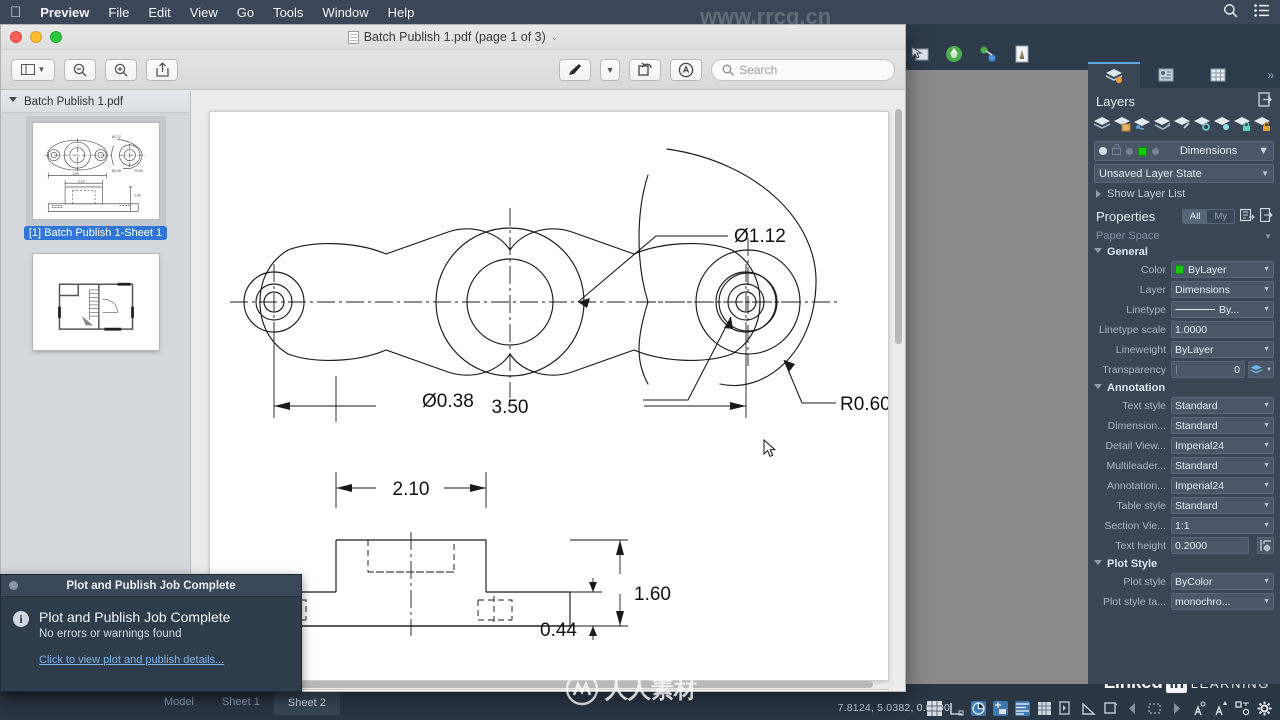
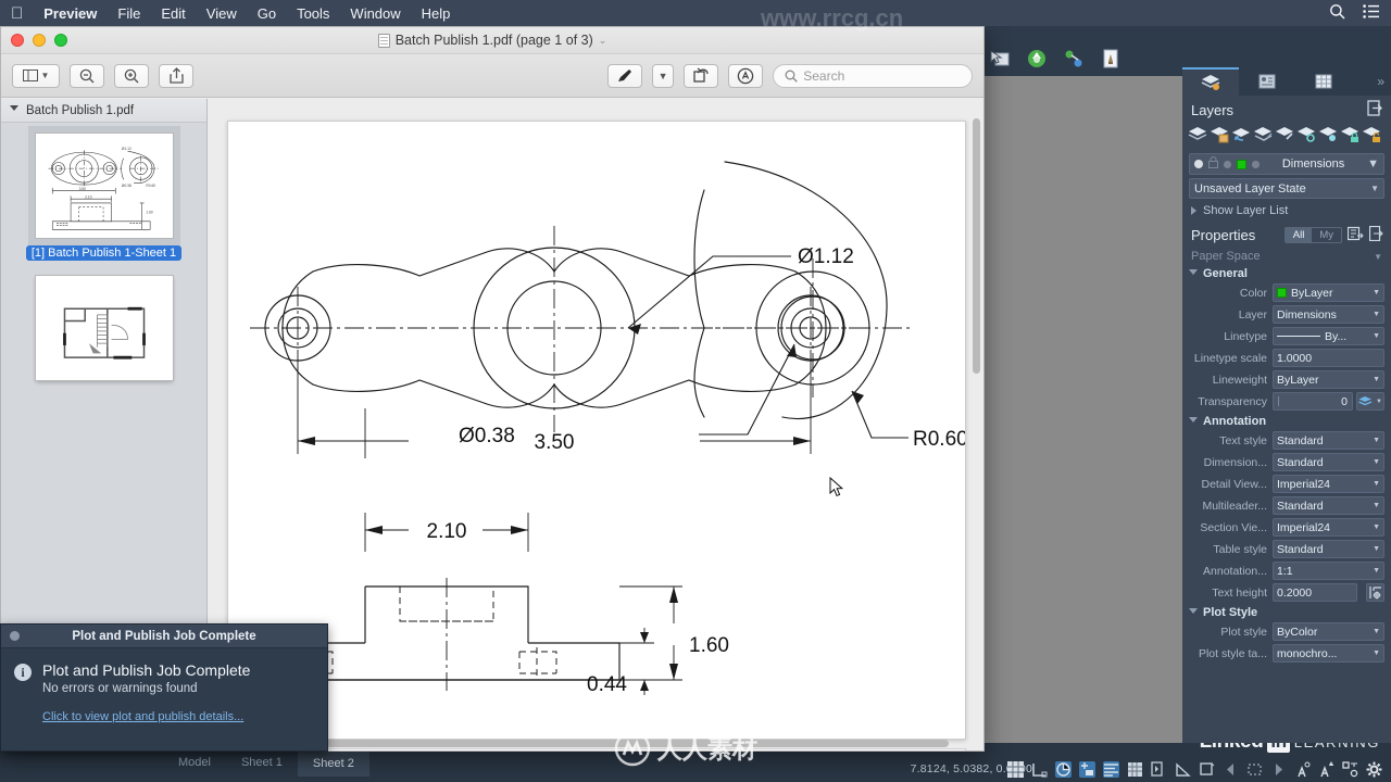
  Model
  Sheet 1
  Sheet 2
  7.8124, 5.0382, 0.0
  »
  Layers
  Dimensions
  ▼
  Unsaved Layer State
  ▼
  Show Layer List
  Properties
  All
  My
  Paper Space
  ▼
  General
  Color
  ByLayer
  Layer
  Dimensions
  Linetype
  By...
  Linetype scale
  1.0000
  Lineweight
  ByLayer
  Transparency
  0
  Annotation
  Text style
  Standard
  Dimension...
  Standard
  Detail View...
  Imperial24
  Multileader...
  Standard
- Annotation...
+ Section Vie...
  Imperial24
  Table style
  Standard
- Section Vie...
+ Annotation...
  1:1
  Text height
  0.2000
  Plot Style
  Plot style
  ByColor
  Plot style ta...
  monochro...
  
  Preview
  File
  Edit
  View
  Go
  Tools
  Window
  Help
  Batch Publish 1.pdf (page 1 of 3)
  ⌄
  ▼
  ▼
  Search
  Batch Publish 1.pdf
  [1] Batch Publish 1-Sheet 1
  Ø1.12
  3.50
  Ø0.38
  R0.60
  2.10
  1.60
  0.44
  Plot and Publish Job Complete
  i
  Plot and Publish Job Complete
  No errors or warnings found
  Click to view plot and publish details...
  www.rrcg.cn
  人人素材
